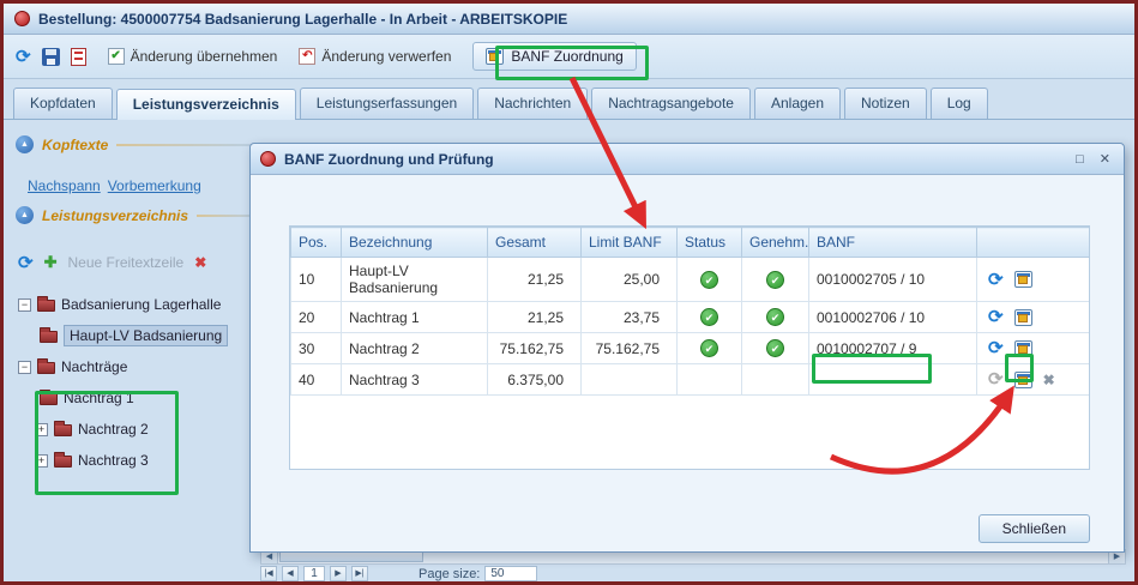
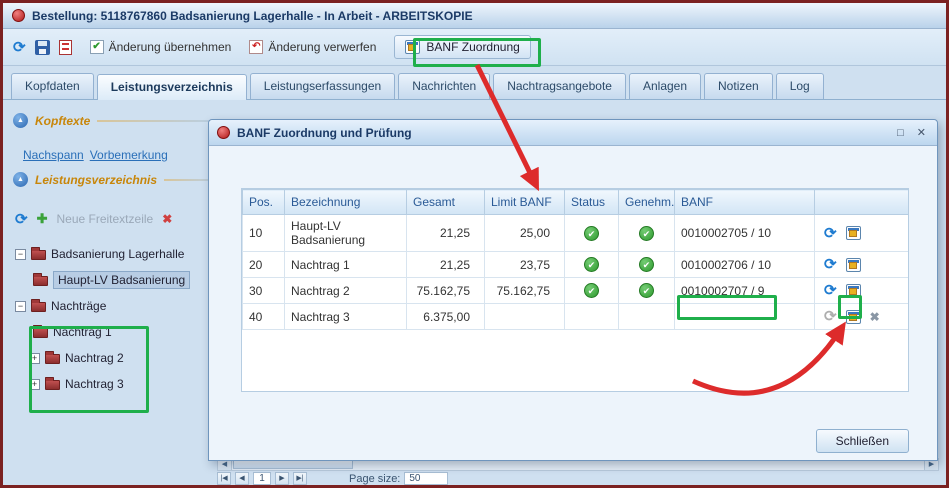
- Bestellung: 4500007754 Badsanierung Lagerhalle - In Arbeit - ARBEITSKOPIE
+ Bestellung: 5118767860 Badsanierung Lagerhalle - In Arbeit - ARBEITSKOPIE
  ⟳
  ✔
  Änderung übernehmen
  ↶
  Änderung verwerfen
  BANF Zuordnung
  Kopfdaten
  Leistungsverzeichnis
  Leistungserfassungen
  Nachrichten
  Nachtragsangebote
  Anlagen
  Notizen
  Log
  Kopftexte
  Nachspann
  Vorbemerkung
  Leistungsverzeichnis
  ⟳
  ✚
  Neue Freitextzeile
  ✖
  −
  Badsanierung Lagerhalle
  Haupt-LV Badsanierung
  −
  Nachträge
  Nachtrag 1
  +
  Nachtrag 2
  +
  Nachtrag 3
  1
  Page size:
  50
  BANF Zuordnung und Prüfung
  □
  ✕
  Pos.	Bezeichnung	Gesamt	Limit BANF	Status	Genehm.	BANF
  10	Haupt-LV Badsanierung	21,25	25,00	✔	✔	0010002705 / 10	⟳
  20	Nachtrag 1	21,25	23,75	✔	✔	0010002706 / 10	⟳
  30	Nachtrag 2	75.162,75	75.162,75	✔	✔	0010002707 / 9	⟳
  40	Nachtrag 3	6.375,00					⟳ ✖
  Schließen
